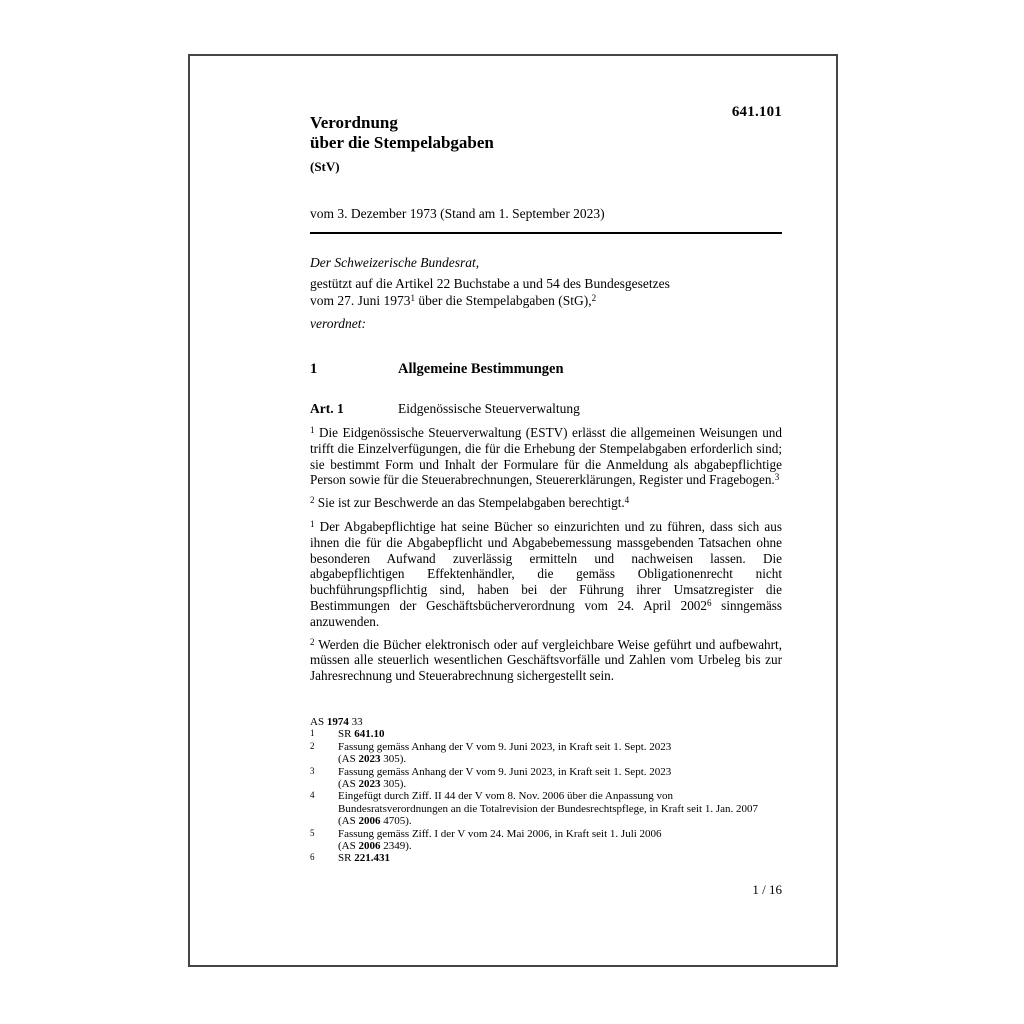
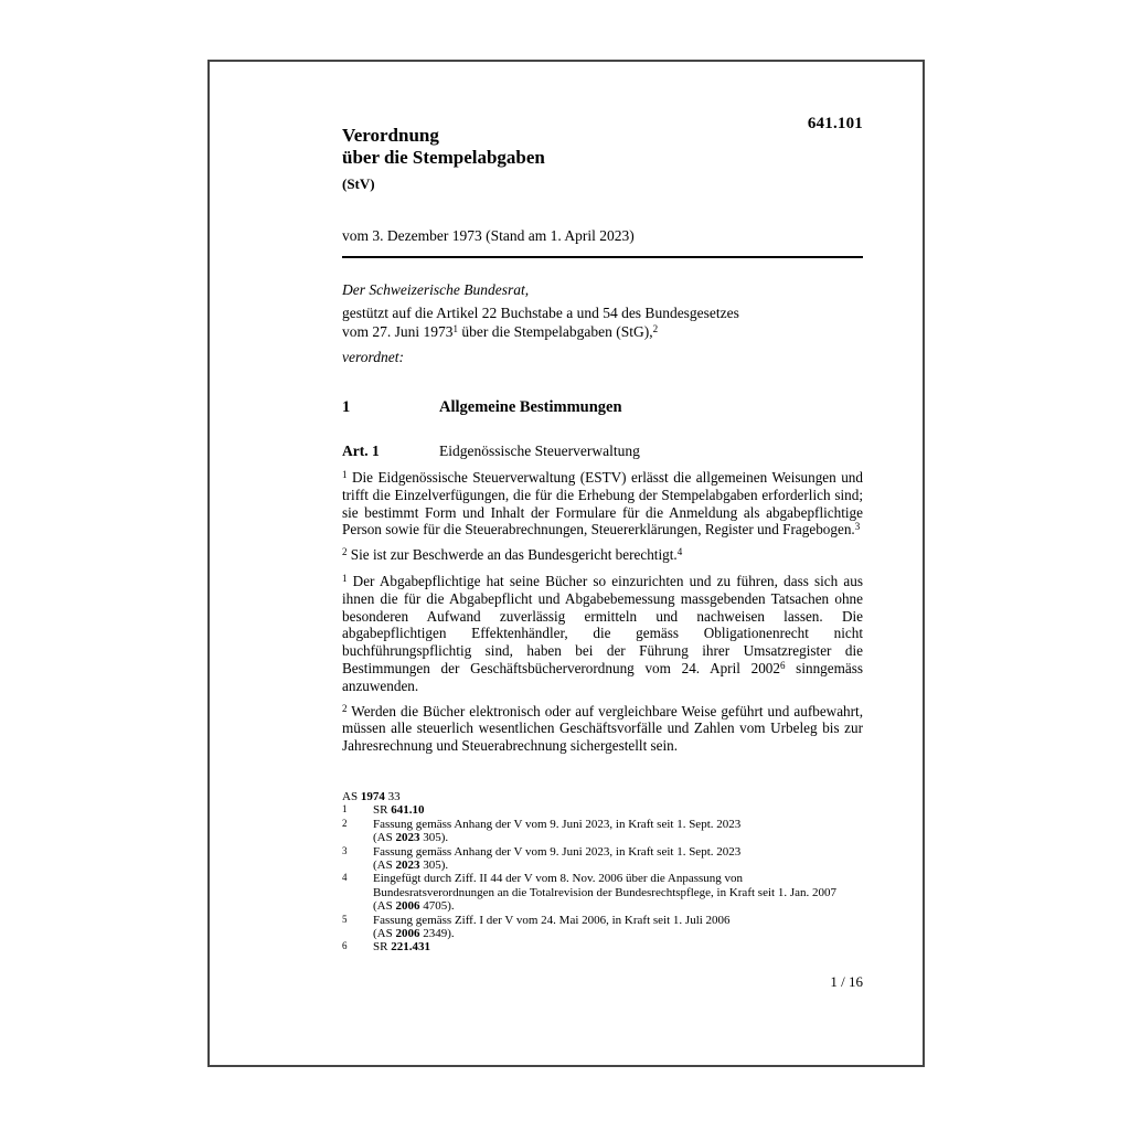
  Verordnung
  über die Stempelabgaben
  (StV)
  641.101
- vom 3. Dezember 1973 (Stand am 1. September 2023)
+ vom 3. Dezember 1973 (Stand am 1. April 2023)
  Der Schweizerische Bundesrat,
  gestützt auf die Artikel 22 Buchstabe a und 54 des Bundesgesetzes
  vom 27. Juni 19731 über die Stempelabgaben (StG),2
  verordnet:
  1
  Allgemeine Bestimmungen
  Art. 1
  Eidgenössische Steuerverwaltung
  1 Die Eidgenössische Steuerverwaltung (ESTV) erlässt die allgemeinen Weisungen und trifft die Einzelverfügungen, die für die Erhebung der Stempelabgaben erforderlich sind; sie bestimmt Form und Inhalt der Formulare für die Anmeldung als abgabepflichtige Person sowie für die Steuerabrechnungen, Steuererklärungen, Register und Fragebogen.3
- 2 Sie ist zur Beschwerde an das Stempelabgaben berechtigt.4
+ 2 Sie ist zur Beschwerde an das Bundesgericht berechtigt.4
  1 Der Abgabepflichtige hat seine Bücher so einzurichten und zu führen, dass sich aus ihnen die für die Abgabepflicht und Abgabebemessung massgebenden Tatsachen ohne besonderen Aufwand zuverlässig ermitteln und nachweisen lassen. Die abgabepflichtigen Effektenhändler, die gemäss Obligationenrecht nicht buchführungspflichtig sind, haben bei der Führung ihrer Umsatzregister die Bestimmungen der Geschäftsbücherverordnung vom 24. April 20026 sinngemäss anzuwenden.
  2 Werden die Bücher elektronisch oder auf vergleichbare Weise geführt und aufbewahrt, müssen alle steuerlich wesentlichen Geschäftsvorfälle und Zahlen vom Urbeleg bis zur Jahresrechnung und Steuerabrechnung sichergestellt sein.
  AS 1974 33
  1
  SR 641.10
  2
  Fassung gemäss Anhang der V vom 9. Juni 2023, in Kraft seit 1. Sept. 2023
  (AS 2023 305).
  3
  Fassung gemäss Anhang der V vom 9. Juni 2023, in Kraft seit 1. Sept. 2023
  (AS 2023 305).
  4
  Eingefügt durch Ziff. II 44 der V vom 8. Nov. 2006 über die Anpassung von Bundesratsverordnungen an die Totalrevision der Bundesrechtspflege, in Kraft seit 1. Jan. 2007
  (AS 2006 4705).
  5
  Fassung gemäss Ziff. I der V vom 24. Mai 2006, in Kraft seit 1. Juli 2006
  (AS 2006 2349).
  6
  SR 221.431
  1 / 16
